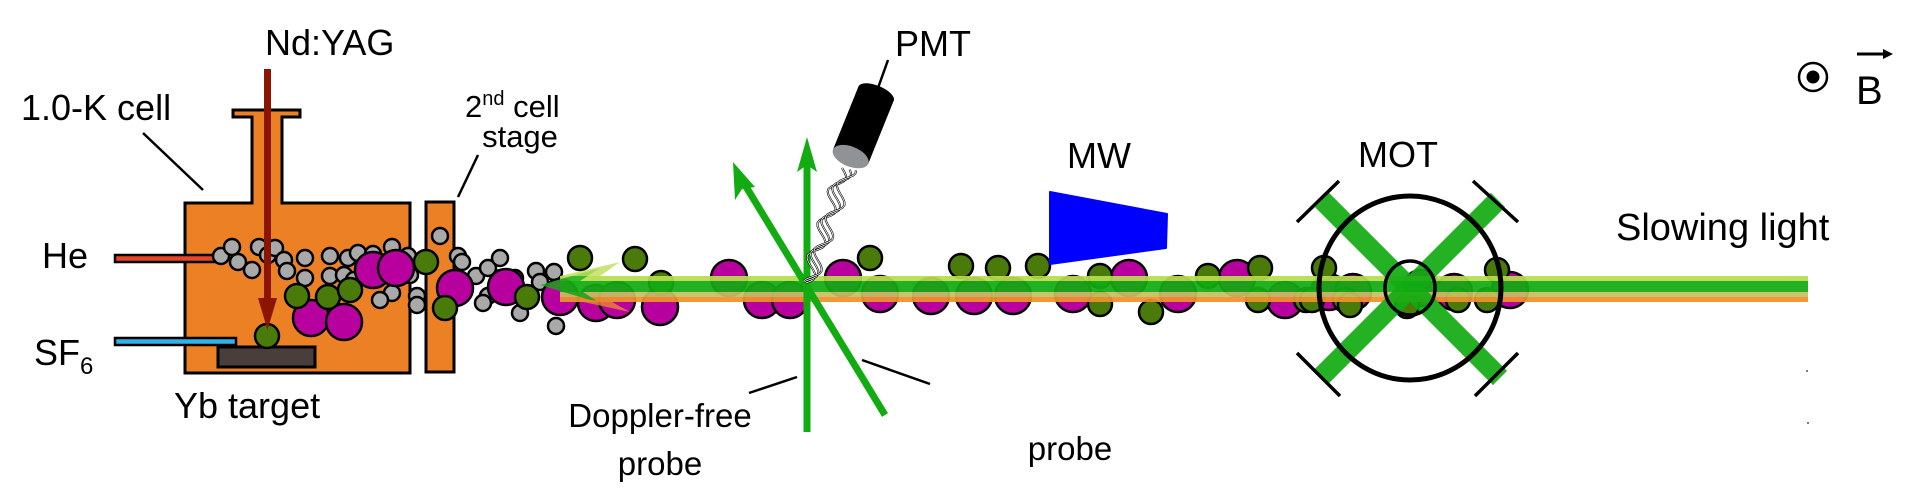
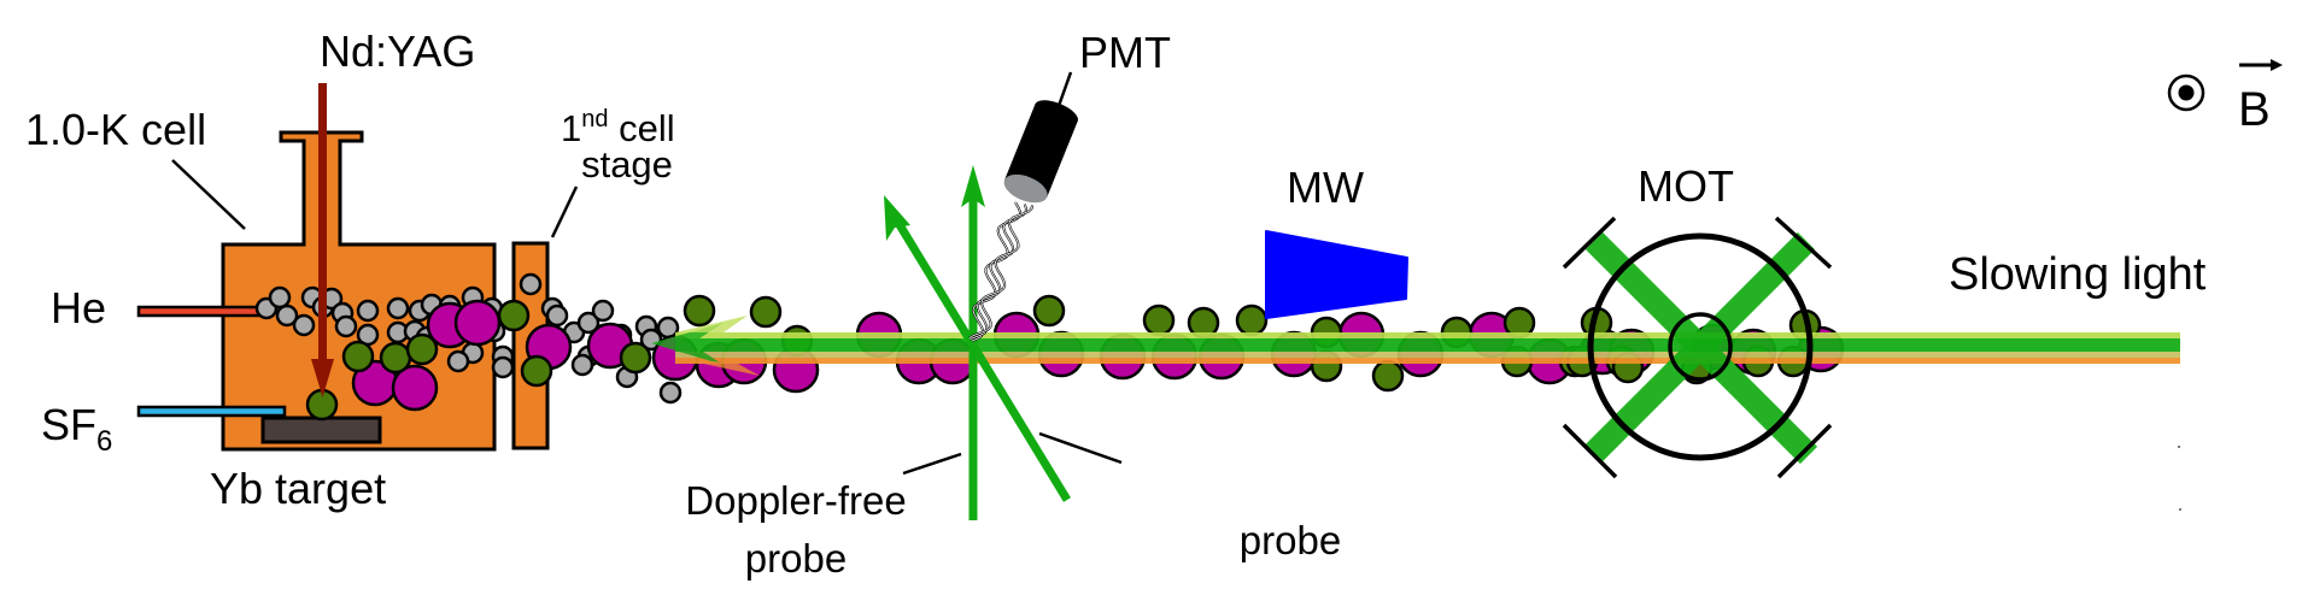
  B
  Nd:YAG
  1.0-K cell
- 2nd cell
+ 1nd cell
  stage
  He
  SF6
  Yb target
  PMT
  MW
  MOT
  Slowing light
  Doppler-free
  probe
  probe
